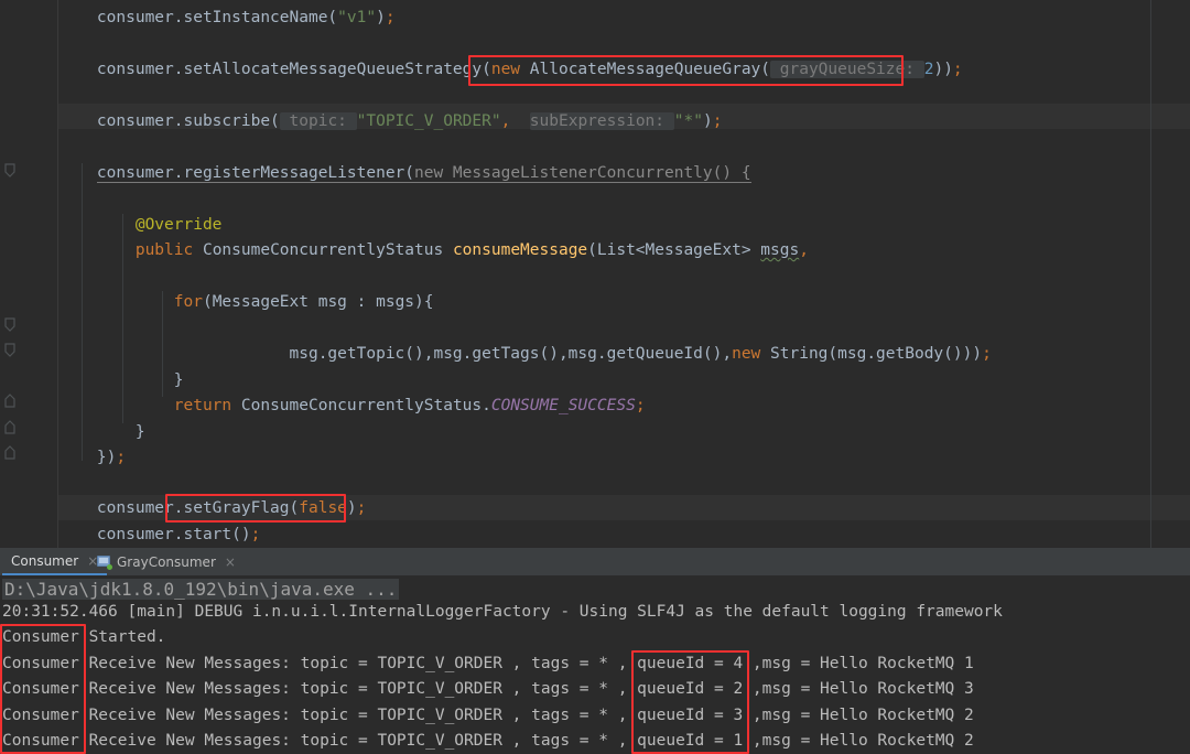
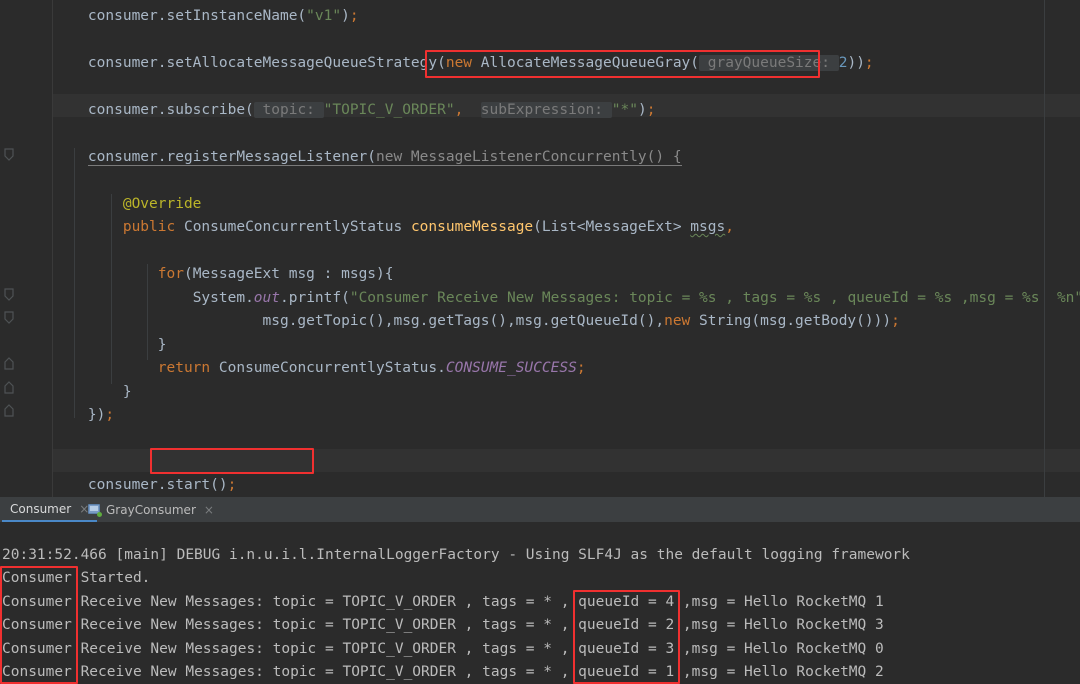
  consumer.setInstanceName("v1");
  consumer.setAllocateMessageQueueStrategy(new AllocateMessageQueueGray( grayQueueSize: 2));
  consumer.subscribe( topic: "TOPIC_V_ORDER", subExpression: "*");
  consumer.registerMessageListener(new MessageListenerConcurrently() {
  @Override
  public ConsumeConcurrentlyStatus consumeMessage(List<MessageExt> msgs,
  for(MessageExt msg : msgs){
+ System.out.printf("Consumer Receive New Messages: topic = %s , tags = %s , queueId = %s ,msg = %s %n"
  msg.getTopic(),msg.getTags(),msg.getQueueId(),new String(msg.getBody()));
  }
  return ConsumeConcurrentlyStatus.CONSUME_SUCCESS;
  }
  });
- consumer.setGrayFlag(false);
  consumer.start();
  Consumer
  ×
  GrayConsumer
  ×
- D:\Java\jdk1.8.0_192\bin\java.exe ...
  20:31:52.466 [main] DEBUG i.n.u.i.l.InternalLoggerFactory - Using SLF4J as the default logging framework
  Consumer Started.
  Consumer Receive New Messages: topic = TOPIC_V_ORDER , tags = * , queueId = 4 ,msg = Hello RocketMQ 1
  Consumer Receive New Messages: topic = TOPIC_V_ORDER , tags = * , queueId = 2 ,msg = Hello RocketMQ 3
- Consumer Receive New Messages: topic = TOPIC_V_ORDER , tags = * , queueId = 3 ,msg = Hello RocketMQ 2
+ Consumer Receive New Messages: topic = TOPIC_V_ORDER , tags = * , queueId = 3 ,msg = Hello RocketMQ 0
  Consumer Receive New Messages: topic = TOPIC_V_ORDER , tags = * , queueId = 1 ,msg = Hello RocketMQ 2
